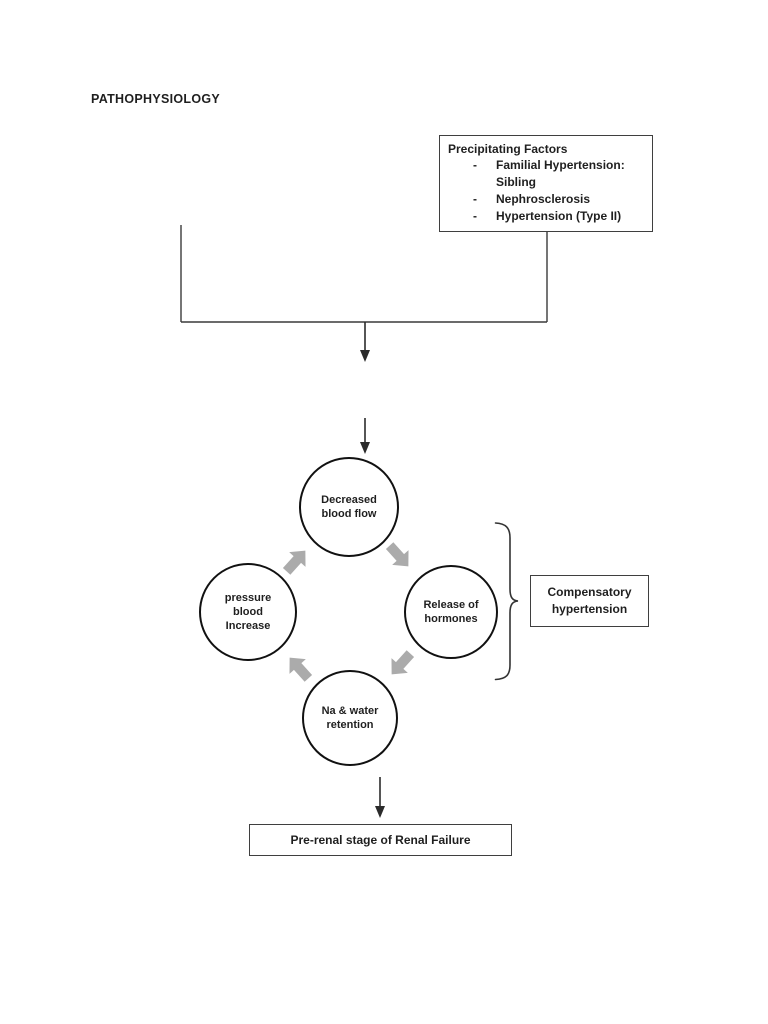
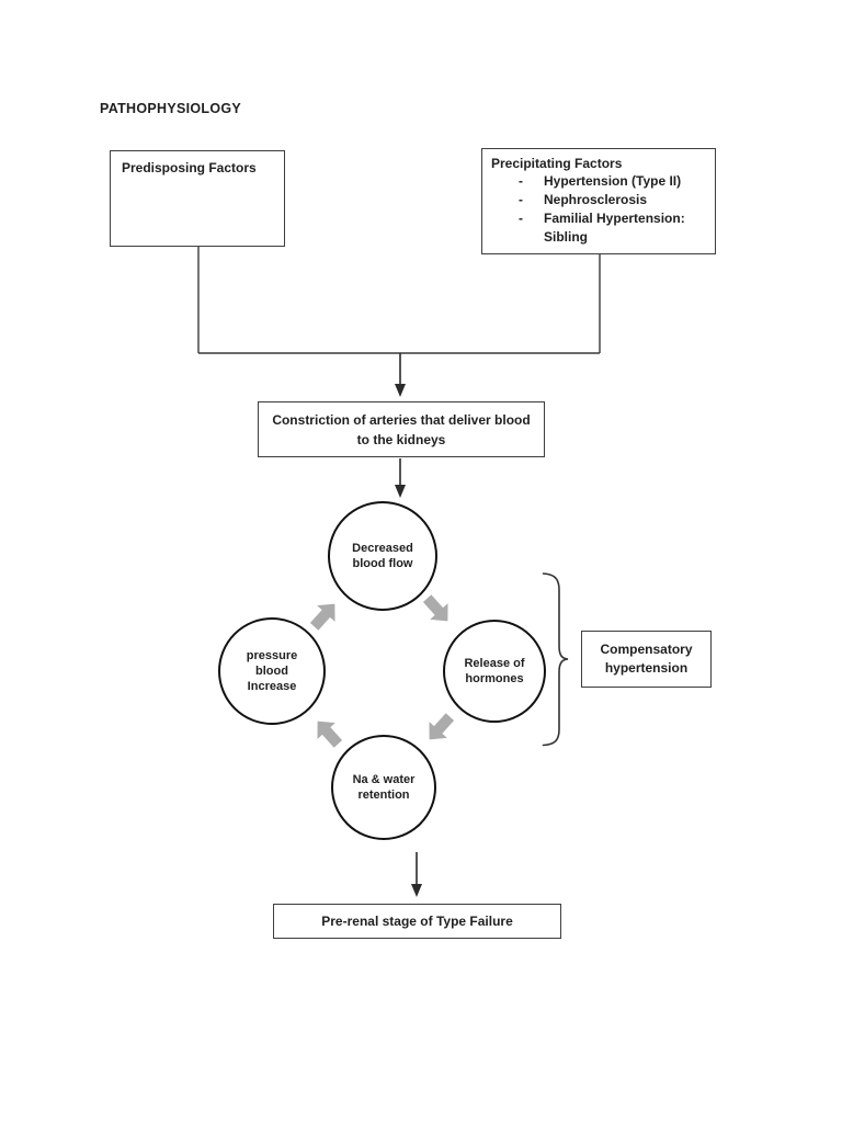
  PATHOPHYSIOLOGY
+ Predisposing Factors
  Precipitating Factors
  -
- Familial Hypertension: Sibling
+ Hypertension (Type II)
  -
  Nephrosclerosis
  -
- Hypertension (Type II)
+ Familial Hypertension: Sibling
+ Constriction of arteries that deliver blood
+ to the kidneys
  Decreased
  blood flow
  pressure
  blood
  Increase
  Release of
  hormones
  Na & water
  retention
  Compensatory
  hypertension
- Pre-renal stage of Renal Failure
+ Pre-renal stage of Type Failure
